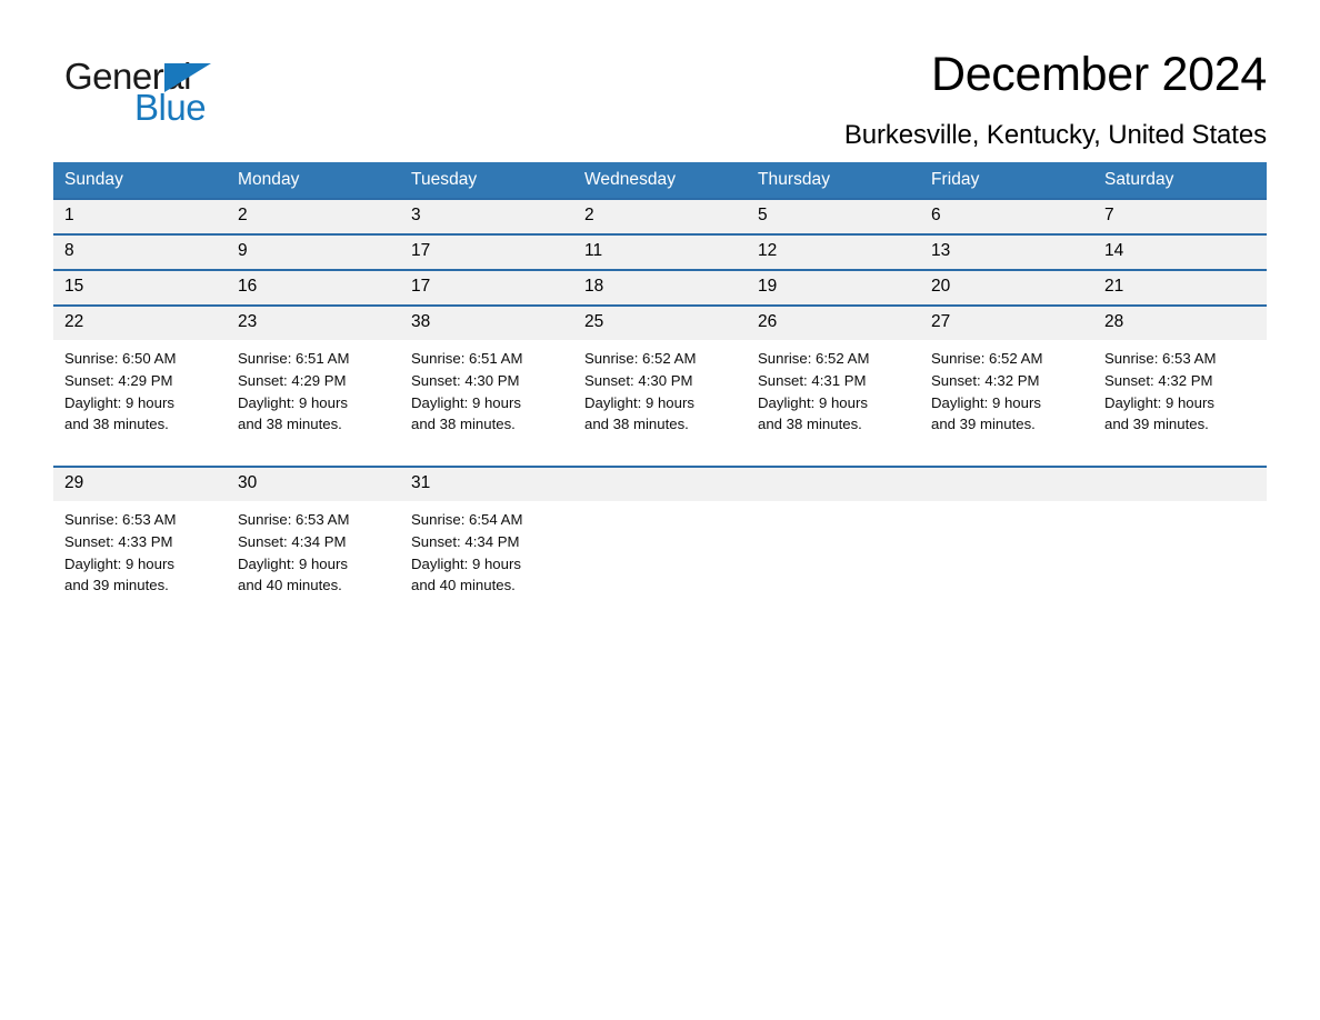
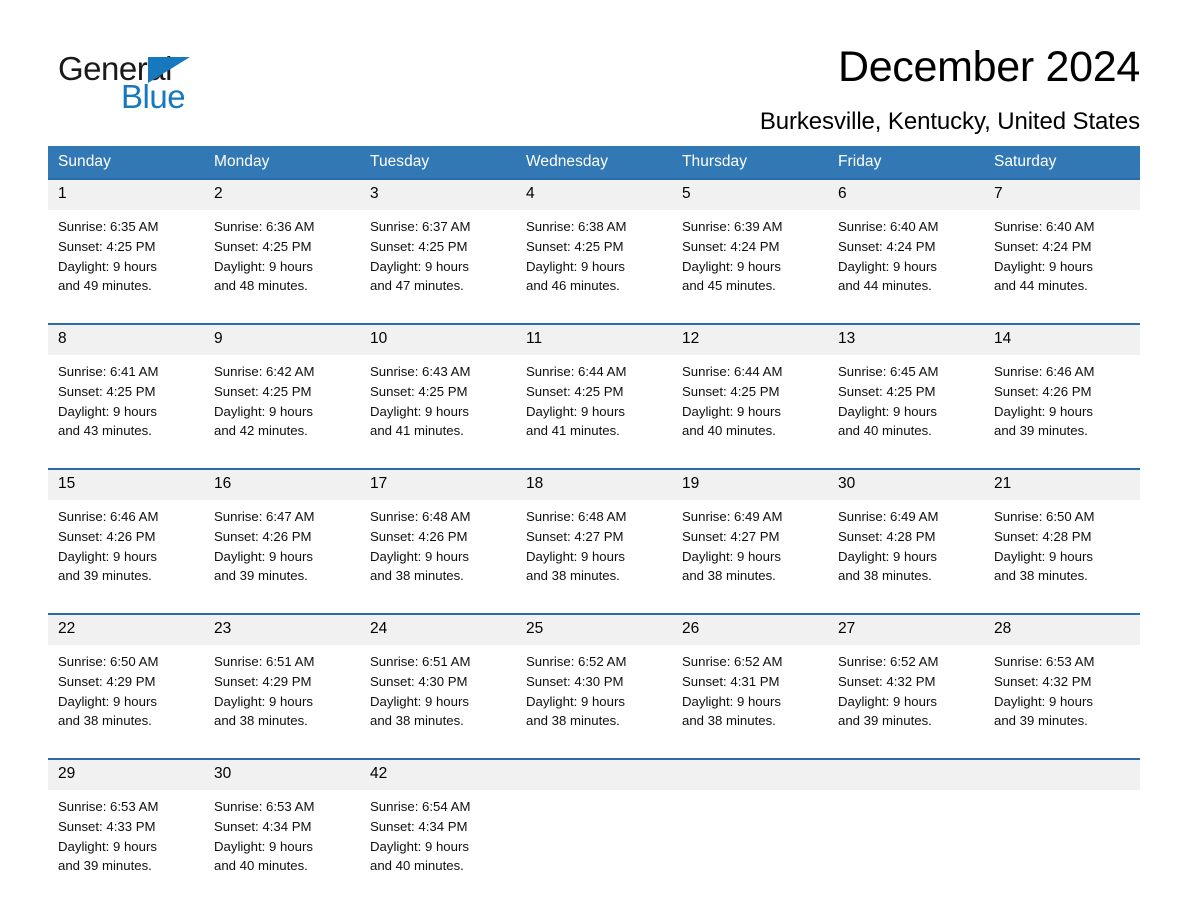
  General
  Blue
  December 2024
  Burkesville, Kentucky, United States
  Sunday	Monday	Tuesday	Wednesday	Thursday	Friday	Saturday
- 1	2	3	2	5	6	7
+ 1	2	3	4	5	6	7
+ Sunrise: 6:35 AMSunset: 4:25 PMDaylight: 9 hoursand 49 minutes.	Sunrise: 6:36 AMSunset: 4:25 PMDaylight: 9 hoursand 48 minutes.	Sunrise: 6:37 AMSunset: 4:25 PMDaylight: 9 hoursand 47 minutes.	Sunrise: 6:38 AMSunset: 4:25 PMDaylight: 9 hoursand 46 minutes.	Sunrise: 6:39 AMSunset: 4:24 PMDaylight: 9 hoursand 45 minutes.	Sunrise: 6:40 AMSunset: 4:24 PMDaylight: 9 hoursand 44 minutes.	Sunrise: 6:40 AMSunset: 4:24 PMDaylight: 9 hoursand 44 minutes.
- 8	9	17	11	12	13	14
+ 8	9	10	11	12	13	14
+ Sunrise: 6:41 AMSunset: 4:25 PMDaylight: 9 hoursand 43 minutes.	Sunrise: 6:42 AMSunset: 4:25 PMDaylight: 9 hoursand 42 minutes.	Sunrise: 6:43 AMSunset: 4:25 PMDaylight: 9 hoursand 41 minutes.	Sunrise: 6:44 AMSunset: 4:25 PMDaylight: 9 hoursand 41 minutes.	Sunrise: 6:44 AMSunset: 4:25 PMDaylight: 9 hoursand 40 minutes.	Sunrise: 6:45 AMSunset: 4:25 PMDaylight: 9 hoursand 40 minutes.	Sunrise: 6:46 AMSunset: 4:26 PMDaylight: 9 hoursand 39 minutes.
- 15	16	17	18	19	20	21
+ 15	16	17	18	19	30	21
+ Sunrise: 6:46 AMSunset: 4:26 PMDaylight: 9 hoursand 39 minutes.	Sunrise: 6:47 AMSunset: 4:26 PMDaylight: 9 hoursand 39 minutes.	Sunrise: 6:48 AMSunset: 4:26 PMDaylight: 9 hoursand 38 minutes.	Sunrise: 6:48 AMSunset: 4:27 PMDaylight: 9 hoursand 38 minutes.	Sunrise: 6:49 AMSunset: 4:27 PMDaylight: 9 hoursand 38 minutes.	Sunrise: 6:49 AMSunset: 4:28 PMDaylight: 9 hoursand 38 minutes.	Sunrise: 6:50 AMSunset: 4:28 PMDaylight: 9 hoursand 38 minutes.
- 22	23	38	25	26	27	28
+ 22	23	24	25	26	27	28
  Sunrise: 6:50 AMSunset: 4:29 PMDaylight: 9 hoursand 38 minutes.	Sunrise: 6:51 AMSunset: 4:29 PMDaylight: 9 hoursand 38 minutes.	Sunrise: 6:51 AMSunset: 4:30 PMDaylight: 9 hoursand 38 minutes.	Sunrise: 6:52 AMSunset: 4:30 PMDaylight: 9 hoursand 38 minutes.	Sunrise: 6:52 AMSunset: 4:31 PMDaylight: 9 hoursand 38 minutes.	Sunrise: 6:52 AMSunset: 4:32 PMDaylight: 9 hoursand 39 minutes.	Sunrise: 6:53 AMSunset: 4:32 PMDaylight: 9 hoursand 39 minutes.
- 29	30	31
+ 29	30	42
  Sunrise: 6:53 AMSunset: 4:33 PMDaylight: 9 hoursand 39 minutes.	Sunrise: 6:53 AMSunset: 4:34 PMDaylight: 9 hoursand 40 minutes.	Sunrise: 6:54 AMSunset: 4:34 PMDaylight: 9 hoursand 40 minutes.
